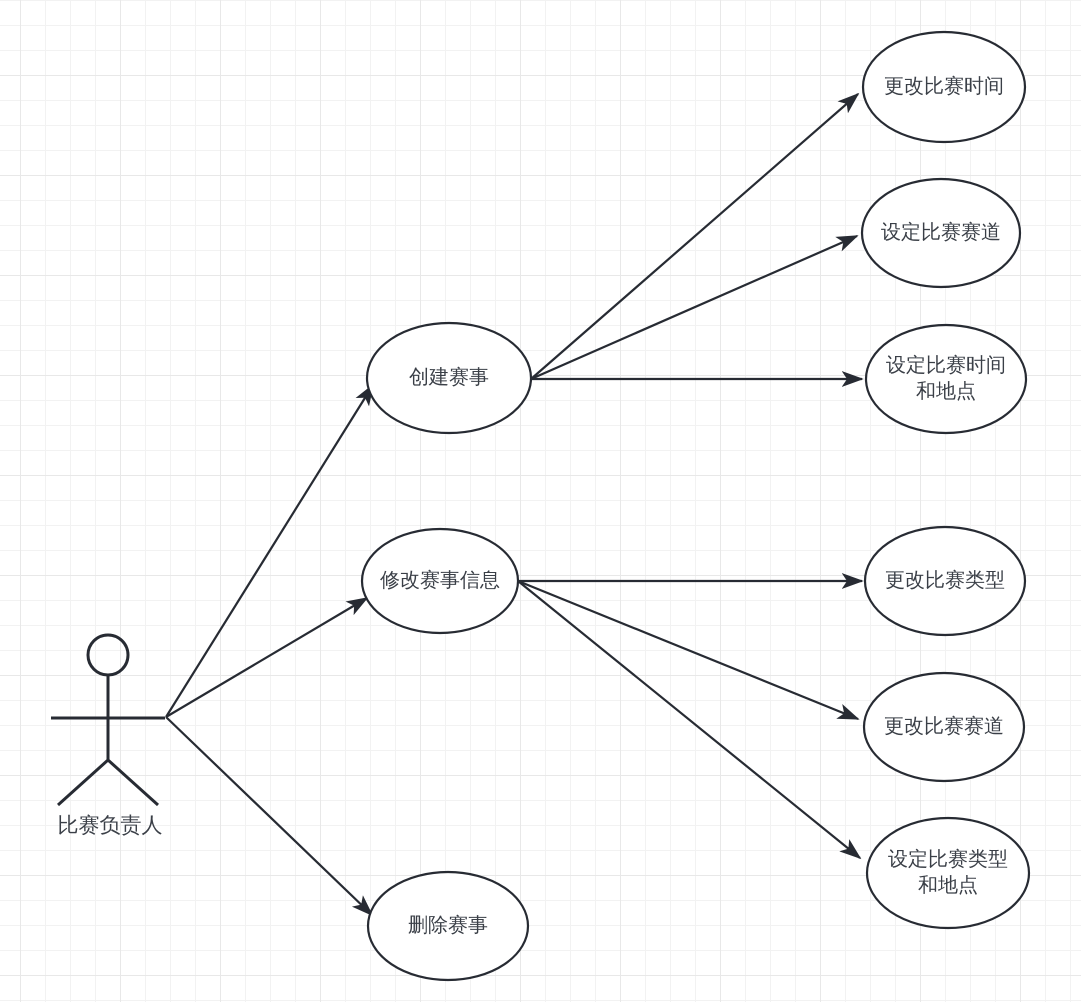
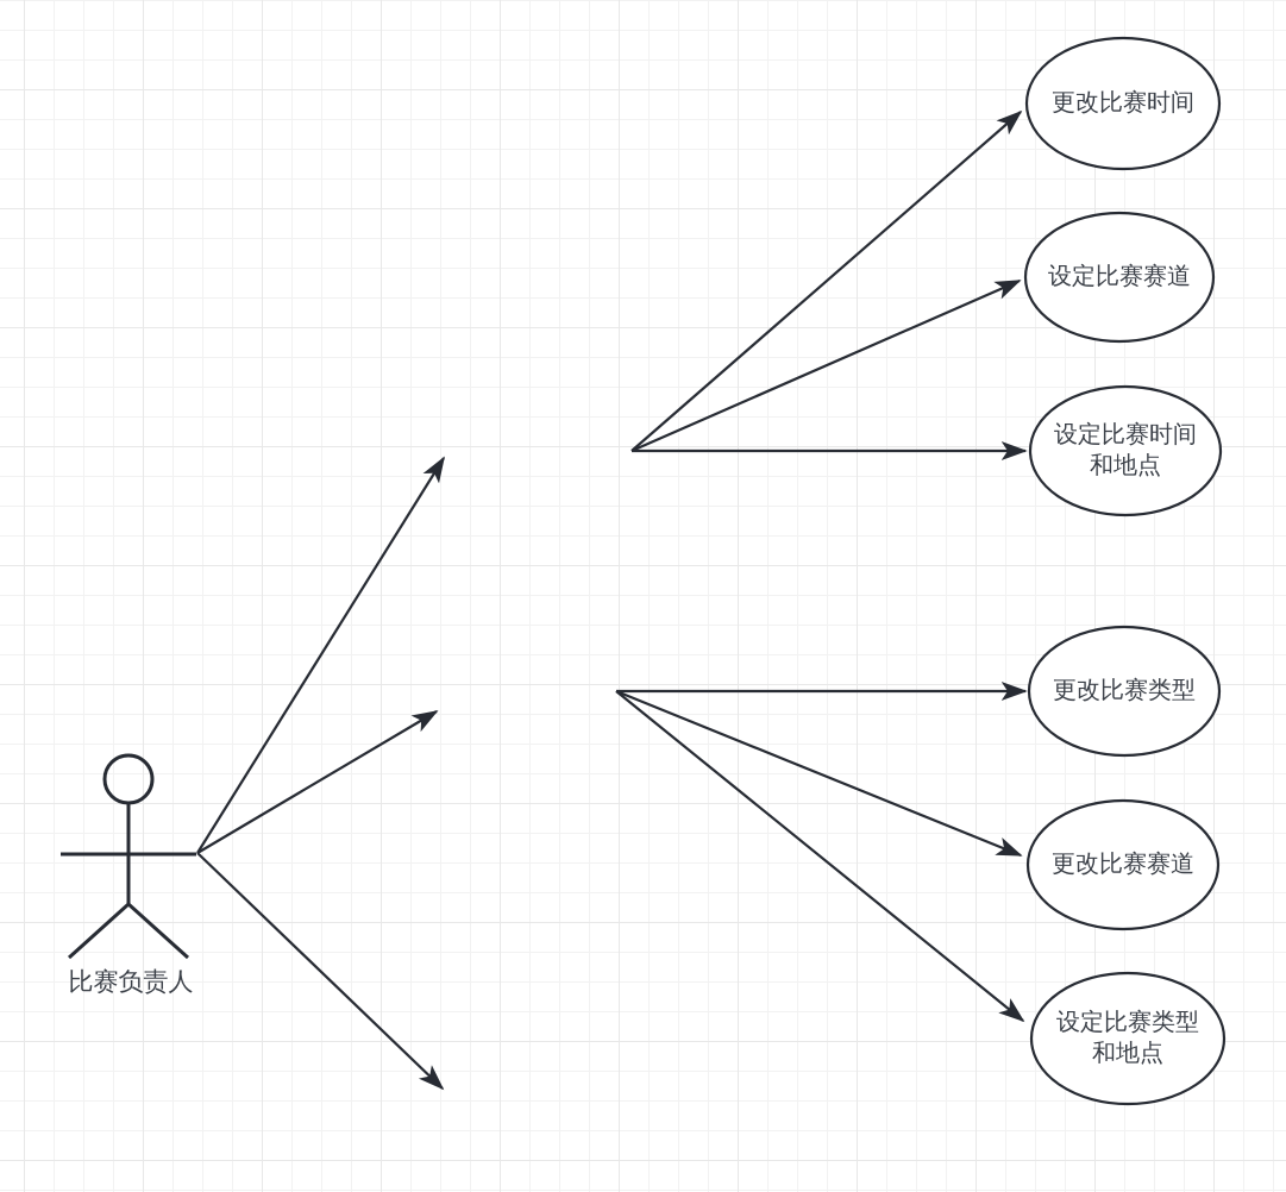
- 创建赛事
- 修改赛事信息
- 删除赛事
  更改比赛时间
  设定比赛赛道
  设定比赛时间
  和地点
  更改比赛类型
  更改比赛赛道
  设定比赛类型
  和地点
  比赛负责人
